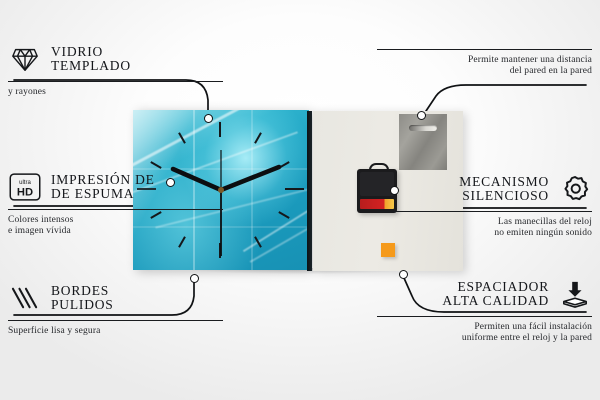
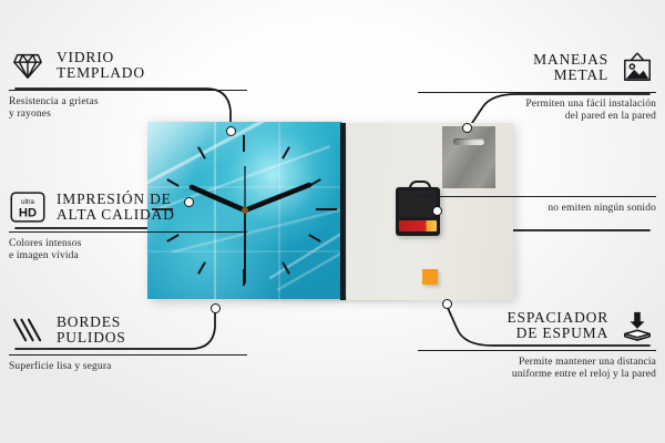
  VIDRIO
  TEMPLADO
+ Resistencia a grietas
  y rayones
  HD
  IMPRESIÓN DE
- DE ESPUMA
+ ALTA CALIDAD
  Colores intensos
  e imagen vívida
  BORDES
  PULIDOS
  Superficie lisa y segura
+ MANEJAS
+ METAL
- Permite mantener una distancia
+ Permiten una fácil instalación
  del pared en la pared
- MECANISMO
- SILENCIOSO
- Las manecillas del reloj
  no emiten ningún sonido
  ESPACIADOR
- ALTA CALIDAD
+ DE ESPUMA
- Permiten una fácil instalación
+ Permite mantener una distancia
  uniforme entre el reloj y la pared
